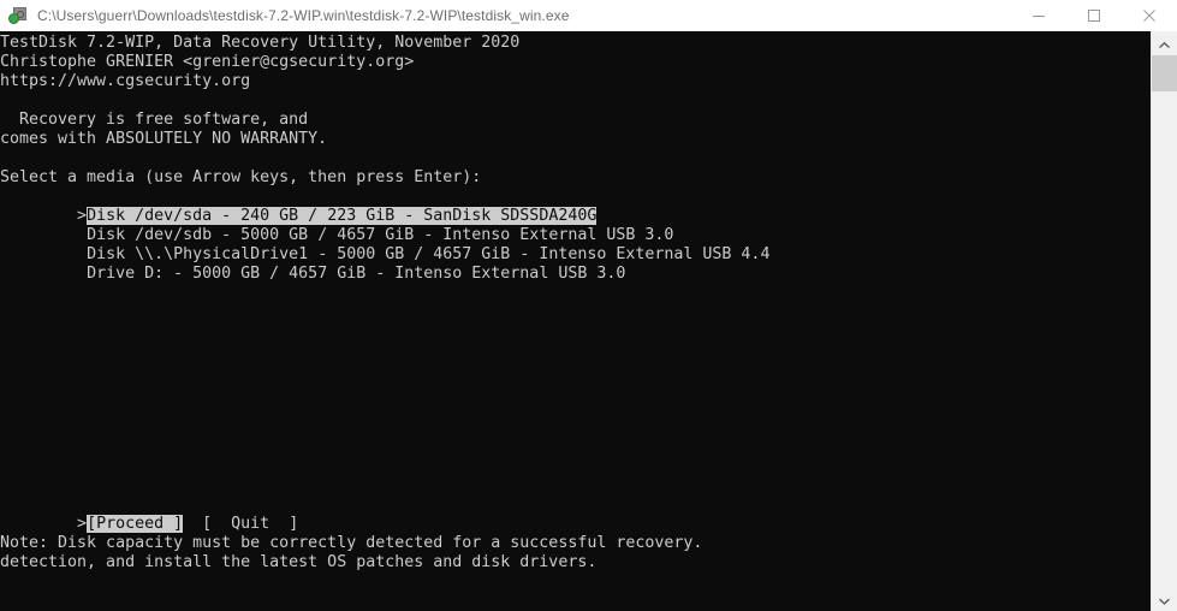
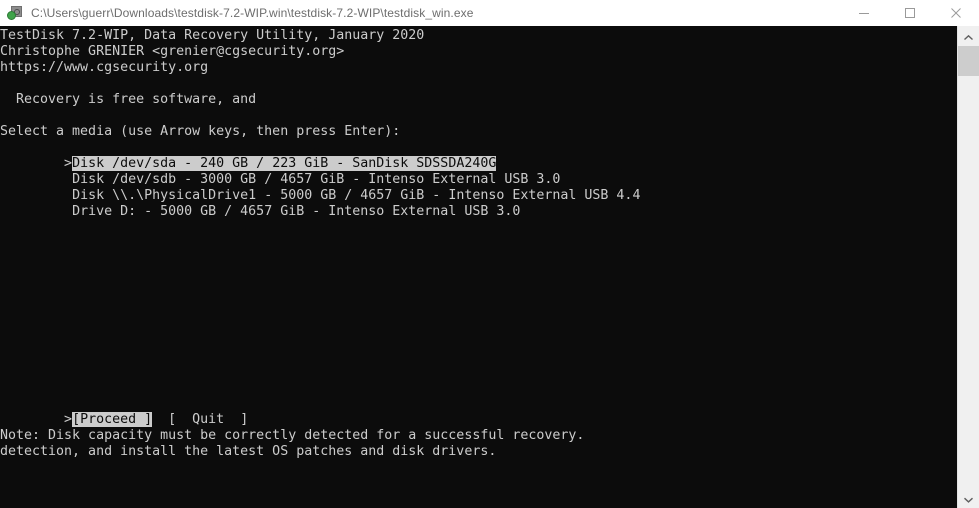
  C:\Users\guerr\Downloads\testdisk-7.2-WIP.win\testdisk-7.2-WIP\testdisk_win.exe
- TestDisk 7.2-WIP, Data Recovery Utility, November 2020
+ TestDisk 7.2-WIP, Data Recovery Utility, January 2020
  Christophe GRENIER <grenier@cgsecurity.org>
  https://www.cgsecurity.org
  Recovery is free software, and
- comes with ABSOLUTELY NO WARRANTY.
  Select a media (use Arrow keys, then press Enter):
  >Disk /dev/sda - 240 GB / 223 GiB - SanDisk SDSSDA240G
- Disk /dev/sdb - 5000 GB / 4657 GiB - Intenso External USB 3.0
+ Disk /dev/sdb - 3000 GB / 4657 GiB - Intenso External USB 3.0
  Disk \\.\PhysicalDrive1 - 5000 GB / 4657 GiB - Intenso External USB 4.4
  Drive D: - 5000 GB / 4657 GiB - Intenso External USB 3.0
  >[Proceed ] [ Quit ]
  Note: Disk capacity must be correctly detected for a successful recovery.
  detection, and install the latest OS patches and disk drivers.
